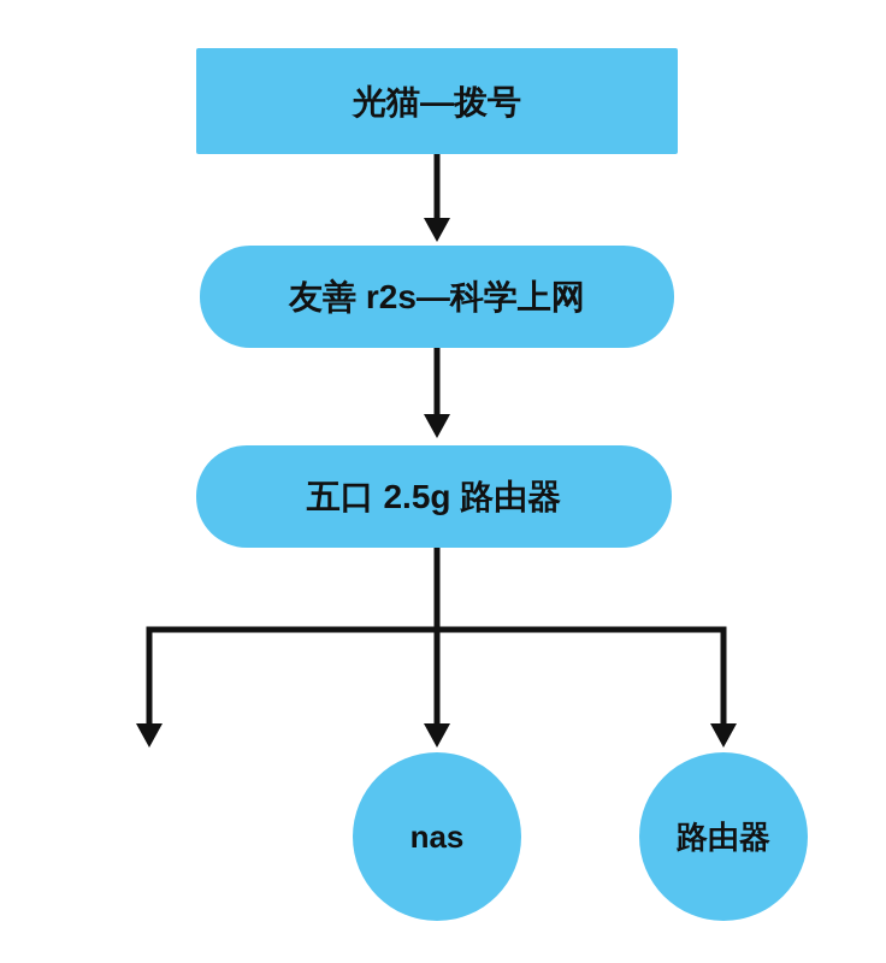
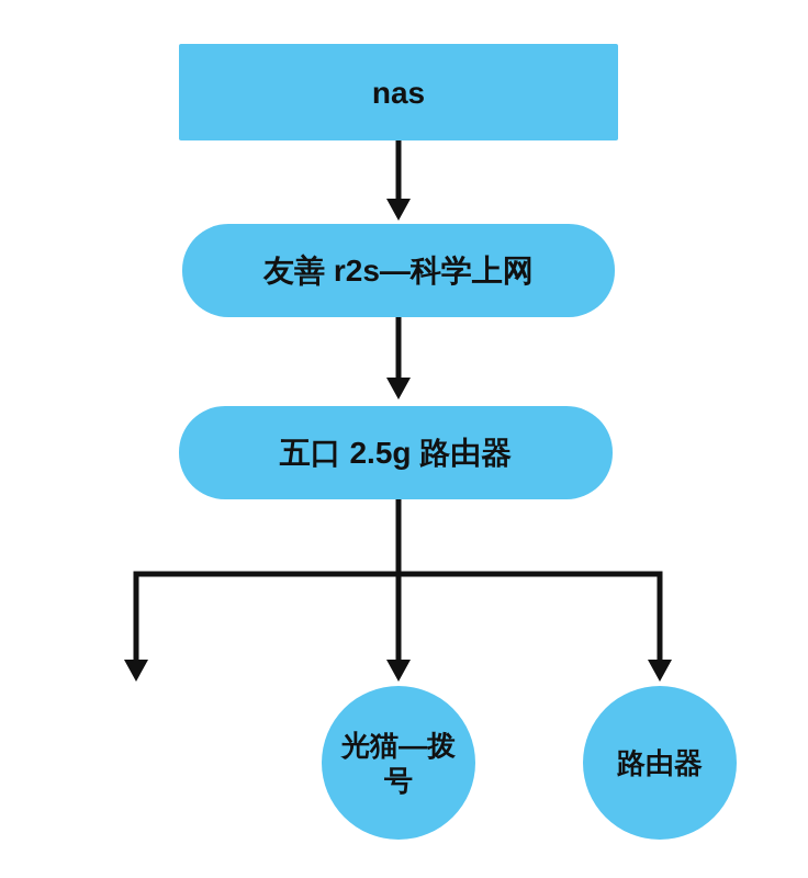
- 光猫—拨号
+ nas
  友善 r2s—科学上网
  五口 2.5g 路由器
- nas
+ 光猫—拨号
  路由器
